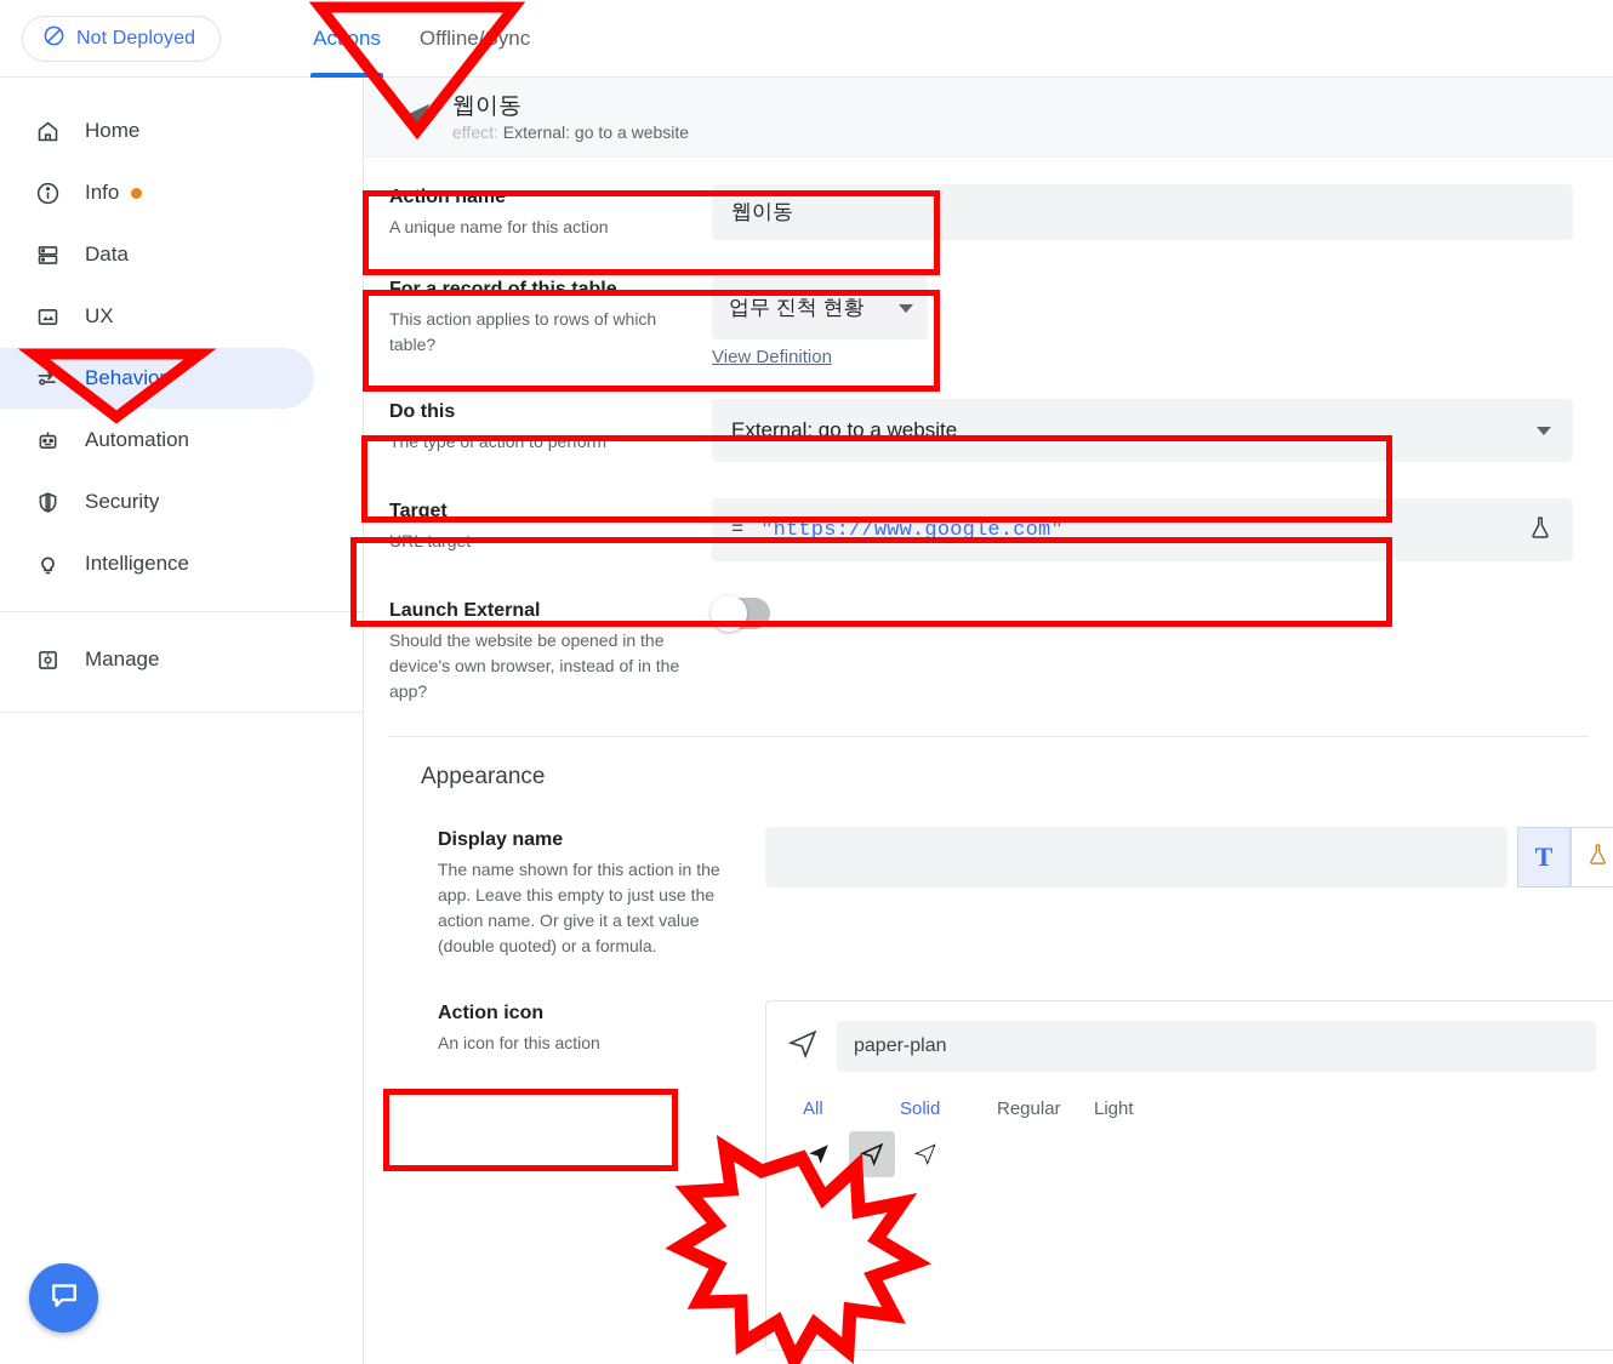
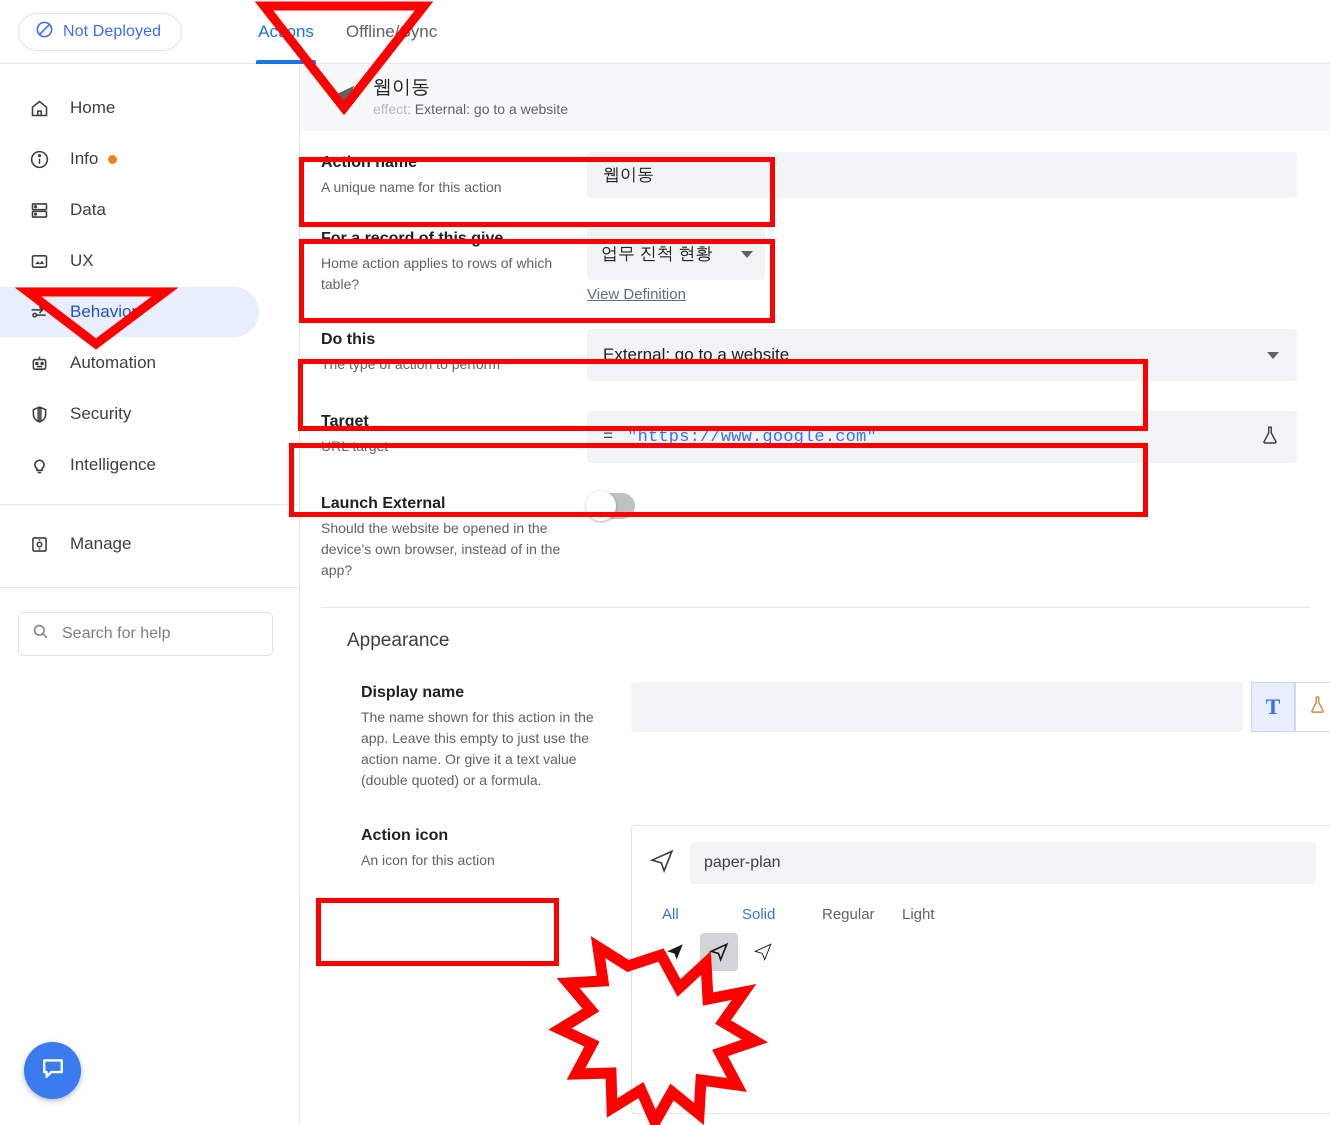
  Not Deployed
  Acons
  Offline/ync
  Home
  Info
  Data
  UX
  Behavio
  Automation
  Security
  Intelligence
  Manage
+ Search for help
  웹이동
  effect: External: go to a website
  Action name
  A unique name for this action
  웹이동
- For a record of this table
+ For a record of this give
- This action applies to rows of which table?
+ Home action applies to rows of which table?
  업무 진척 현황
  View Definition
  Do this
  The type of action to perform
  External: go to a website
  Target
  URL target
  =
  "https://www.google.com"
  Launch External
  Should the website be opened in the device's own browser, instead of in the app?
  Appearance
  Display name
  The name shown for this action in the app. Leave this empty to just use the action name. Or give it a text value (double quoted) or a formula.
  T
  Action icon
  An icon for this action
  paper-plan
  All
  Solid
  Regular
  Light
